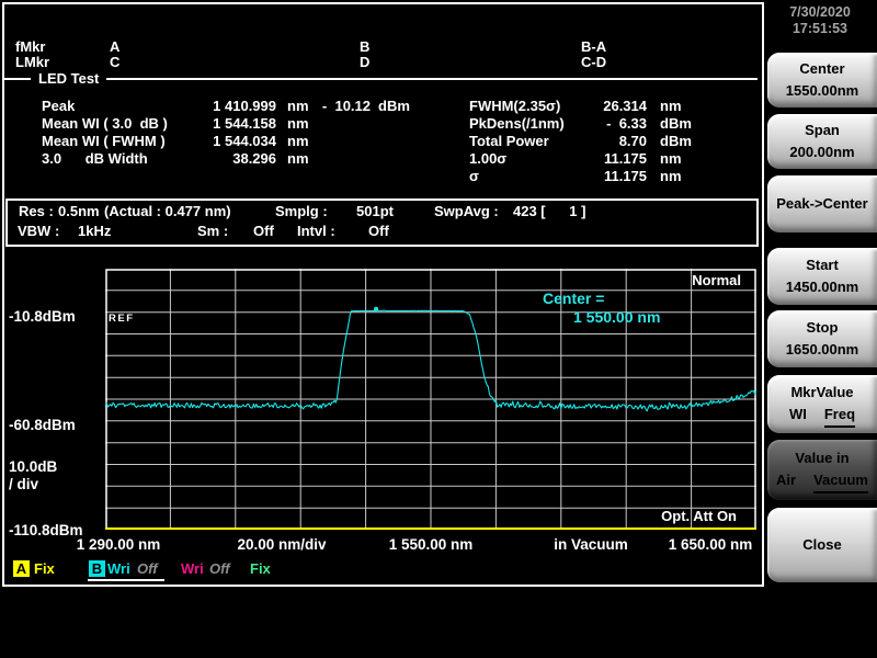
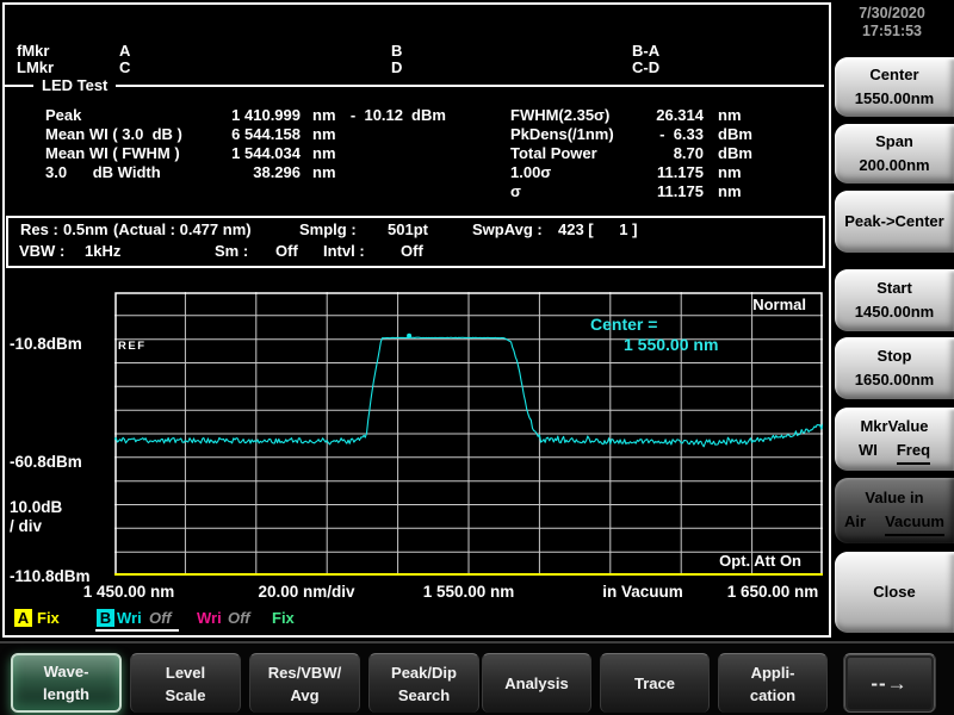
  fMkr
  A
  B
  B-A
  LMkr
  C
  D
  C-D
  LED Test
  Peak
  1 410.999
  nm
  - 10.12
  dBm
  Mean WI ( 3.0 dB )
- 1 544.158
+ 6 544.158
  nm
  Mean WI ( FWHM )
  1 544.034
  nm
  3.0 dB Width
  38.296
  nm
  FWHM(2.35σ)
  26.314
  nm
  PkDens(/1nm)
  - 6.33
  dBm
  Total Power
  8.70
  dBm
  1.00σ
  11.175
  nm
  σ
  11.175
  nm
  Res :
  0.5nm
  (Actual : 0.477 nm)
  Smplg :
  501pt
  SwpAvg :
  423 [ 1 ]
  VBW :
  1kHz
  Sm :
  Off
  Intvl :
  Off
  -10.8dBm
  -60.8dBm
  10.0dB
  / div
  -110.8dBm
  Normal
  REF
  Center =
  1 550.00 nm
  Opt. Att On
- 1 290.00 nm
+ 1 450.00 nm
  20.00 nm/div
  1 550.00 nm
  in Vacuum
  1 650.00 nm
  A
  Fix
  B
  Wri
  Off
  Wri
  Off
  Fix
  7/30/2020
  17:51:53
  Center
  1550.00nm
  Span
  200.00nm
  Peak->Center
  Start
  1450.00nm
  Stop
  1650.00nm
  MkrValue
  WI
  Freq
  Value in
  Air
  Vacuum
  Close
+ Wave-
+ length
+ Level
+ Scale
+ Res/VBW/
+ Avg
+ Peak/Dip
+ Search
+ Analysis
+ Trace
+ Appli-
+ cation
+ --→
